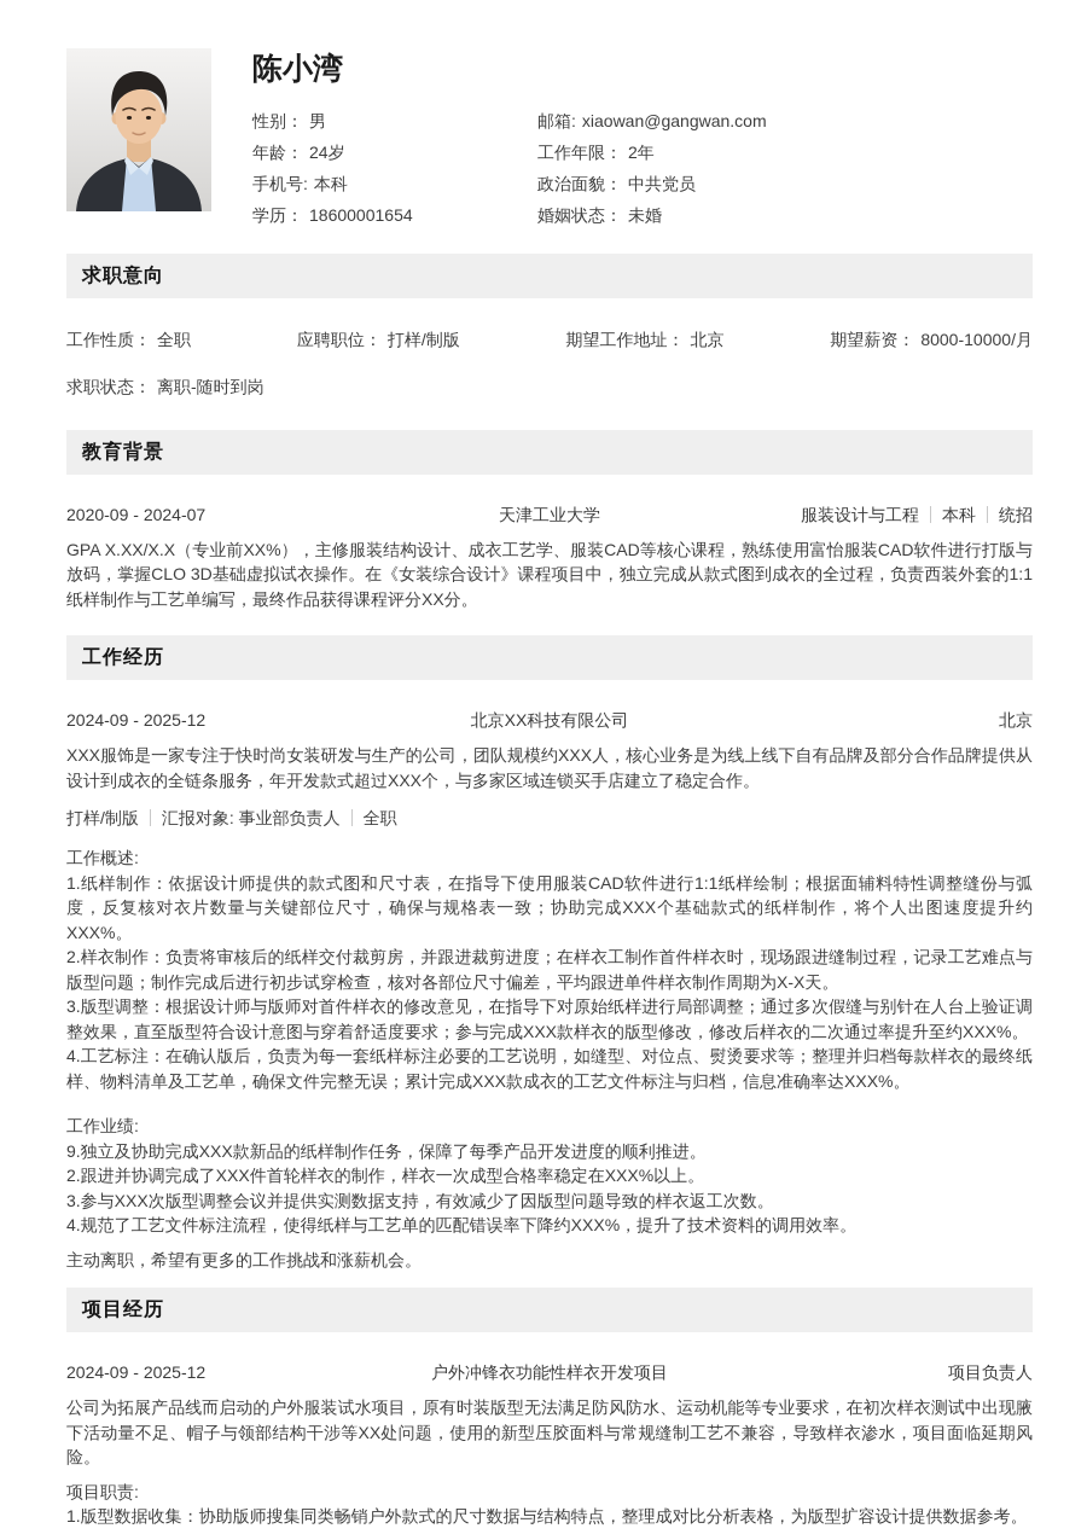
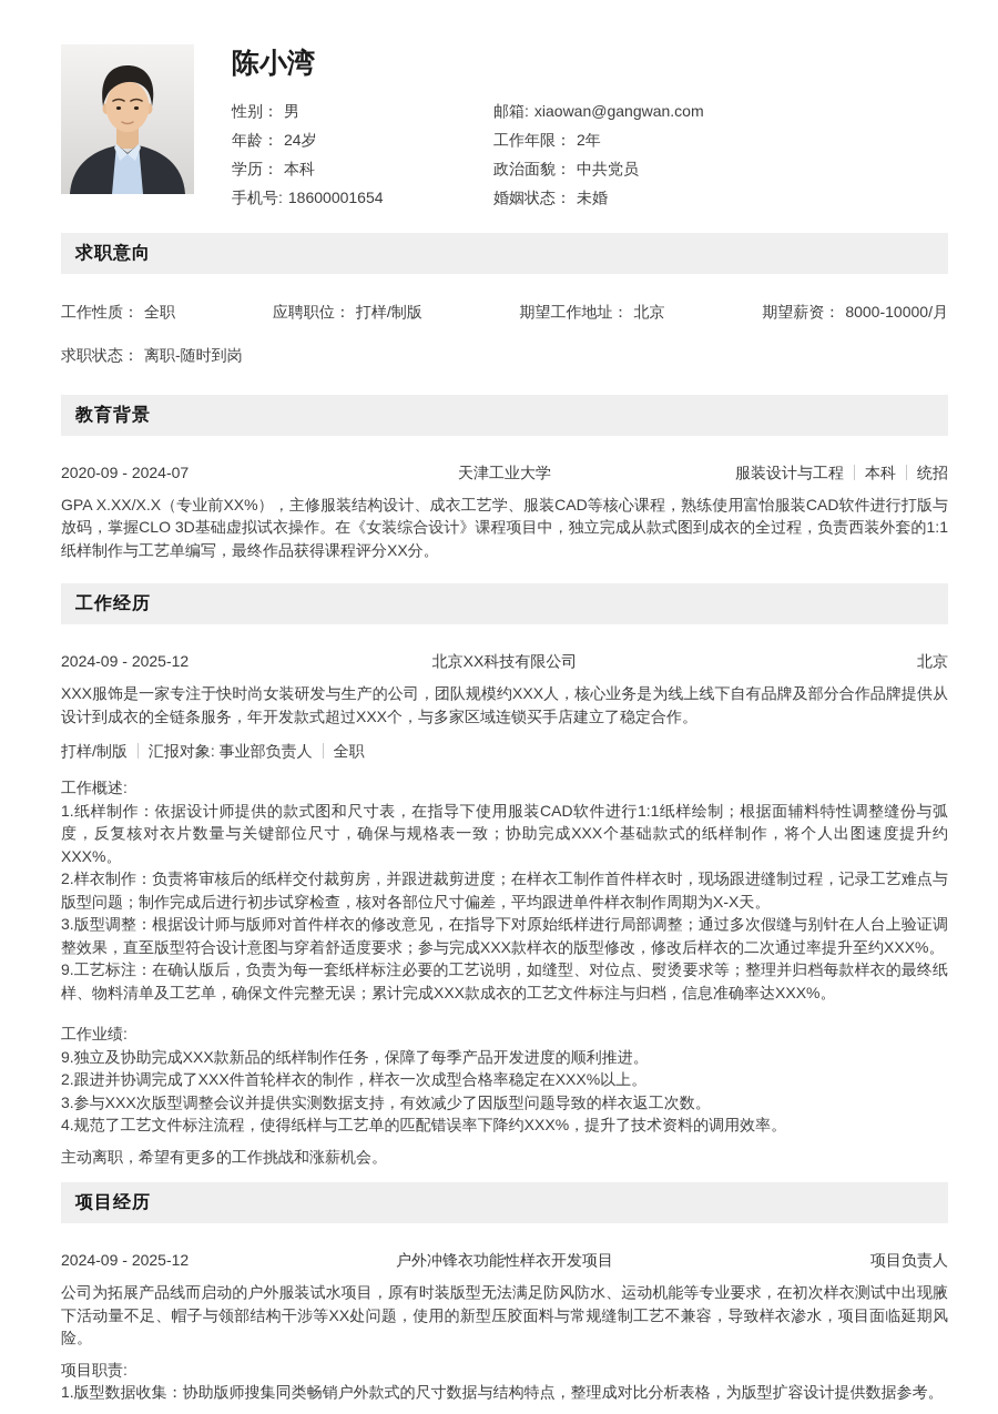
  陈小湾
  性别： 男
  邮箱: xiaowan@gangwan.com
  年龄： 24岁
  工作年限： 2年
- 手机号: 本科
+ 学历： 本科
  政治面貌： 中共党员
- 学历： 18600001654
+ 手机号: 18600001654
  婚姻状态： 未婚
  求职意向
  工作性质： 全职
  应聘职位： 打样/制版
  期望工作地址： 北京
  期望薪资： 8000-10000/月
  求职状态： 离职-随时到岗
  教育背景
  2020-09 - 2024-07
  天津工业大学
  服装设计与工程
  本科
  统招
  GPA X.XX/X.X（专业前XX%），主修服装结构设计、成衣工艺学、服装CAD等核心课程，熟练使用富怡服装CAD软件进行打版与放码，掌握CLO 3D基础虚拟试衣操作。在《女装综合设计》课程项目中，独立完成从款式图到成衣的全过程，负责西装外套的1:1纸样制作与工艺单编写，最终作品获得课程评分XX分。
  工作经历
  2024-09 - 2025-12
  北京XX科技有限公司
  北京
  XXX服饰是一家专注于快时尚女装研发与生产的公司，团队规模约XXX人，核心业务是为线上线下自有品牌及部分合作品牌提供从设计到成衣的全链条服务，年开发款式超过XXX个，与多家区域连锁买手店建立了稳定合作。
  打样/制版
  汇报对象: 事业部负责人
  全职
  工作概述:
  1.纸样制作：依据设计师提供的款式图和尺寸表，在指导下使用服装CAD软件进行1:1纸样绘制；根据面辅料特性调整缝份与弧度，反复核对衣片数量与关键部位尺寸，确保与规格表一致；协助完成XXX个基础款式的纸样制作，将个人出图速度提升约XXX%。
  2.样衣制作：负责将审核后的纸样交付裁剪房，并跟进裁剪进度；在样衣工制作首件样衣时，现场跟进缝制过程，记录工艺难点与版型问题；制作完成后进行初步试穿检查，核对各部位尺寸偏差，平均跟进单件样衣制作周期为X-X天。
  3.版型调整：根据设计师与版师对首件样衣的修改意见，在指导下对原始纸样进行局部调整；通过多次假缝与别针在人台上验证调整效果，直至版型符合设计意图与穿着舒适度要求；参与完成XXX款样衣的版型修改，修改后样衣的二次通过率提升至约XXX%。
- 4.工艺标注：在确认版后，负责为每一套纸样标注必要的工艺说明，如缝型、对位点、熨烫要求等；整理并归档每款样衣的最终纸样、物料清单及工艺单，确保文件完整无误；累计完成XXX款成衣的工艺文件标注与归档，信息准确率达XXX%。
+ 9.工艺标注：在确认版后，负责为每一套纸样标注必要的工艺说明，如缝型、对位点、熨烫要求等；整理并归档每款样衣的最终纸样、物料清单及工艺单，确保文件完整无误；累计完成XXX款成衣的工艺文件标注与归档，信息准确率达XXX%。
  工作业绩:
  9.独立及协助完成XXX款新品的纸样制作任务，保障了每季产品开发进度的顺利推进。
  2.跟进并协调完成了XXX件首轮样衣的制作，样衣一次成型合格率稳定在XXX%以上。
  3.参与XXX次版型调整会议并提供实测数据支持，有效减少了因版型问题导致的样衣返工次数。
  4.规范了工艺文件标注流程，使得纸样与工艺单的匹配错误率下降约XXX%，提升了技术资料的调用效率。
  主动离职，希望有更多的工作挑战和涨薪机会。
  项目经历
  2024-09 - 2025-12
  户外冲锋衣功能性样衣开发项目
  项目负责人
  公司为拓展产品线而启动的户外服装试水项目，原有时装版型无法满足防风防水、运动机能等专业要求，在初次样衣测试中出现腋下活动量不足、帽子与领部结构干涉等XX处问题，使用的新型压胶面料与常规缝制工艺不兼容，导致样衣渗水，项目面临延期风险。
  项目职责:
  1.版型数据收集：协助版师搜集同类畅销户外款式的尺寸数据与结构特点，整理成对比分析表格，为版型扩容设计提供数据参考。
